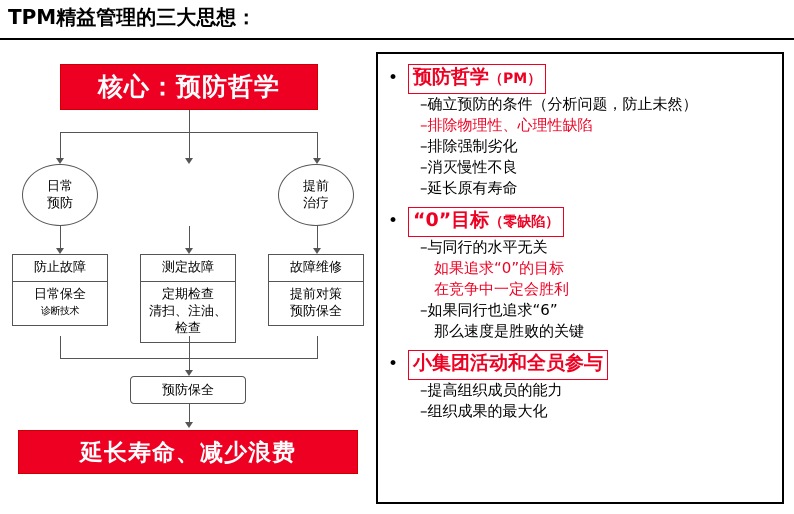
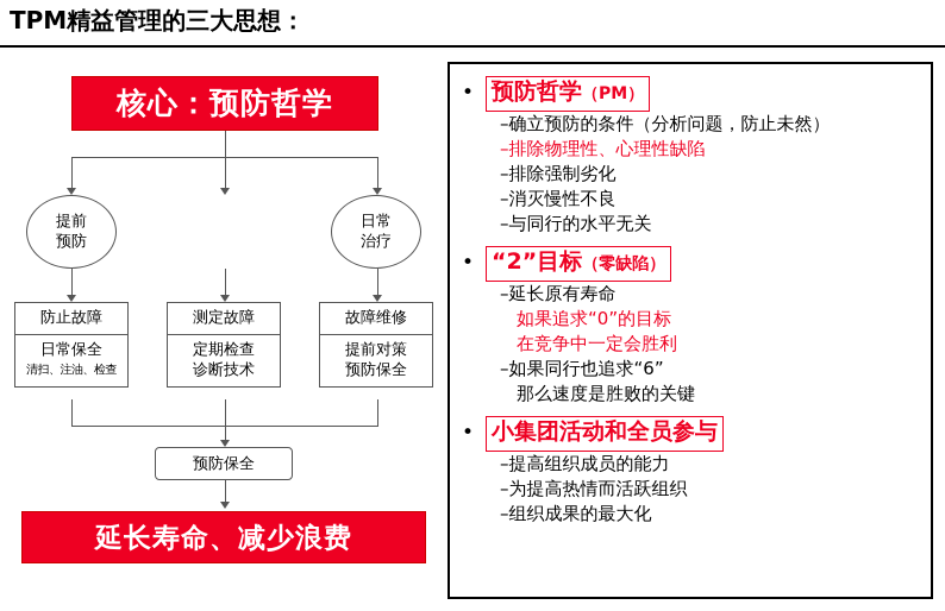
  TPM精益管理的三大思想：
  核心：预防哲学
- 日常
+ 提前
  预防
- 提前
+ 日常
  治疗
  防止故障
  日常保全
- 诊断技术
+ 清扫、注油、检查
  测定故障
  定期检查
- 清扫、注油、检查
+ 诊断技术
  故障维修
  提前对策
  预防保全
  预防保全
  延长寿命、减少浪费
  •
  预防哲学（PM）
  –确立预防的条件（分析问题，防止未然）
  –排除物理性、心理性缺陷
  –排除强制劣化
  –消灭慢性不良
- –延长原有寿命
+ –与同行的水平无关
  •
- “0”目标（零缺陷）
+ “2”目标（零缺陷）
- –与同行的水平无关
+ –延长原有寿命
  如果追求“0”的目标
  在竞争中一定会胜利
  –如果同行也追求“6”
  那么速度是胜败的关键
  •
  小集团活动和全员参与
  –提高组织成员的能力
+ –为提高热情而活跃组织
  –组织成果的最大化
